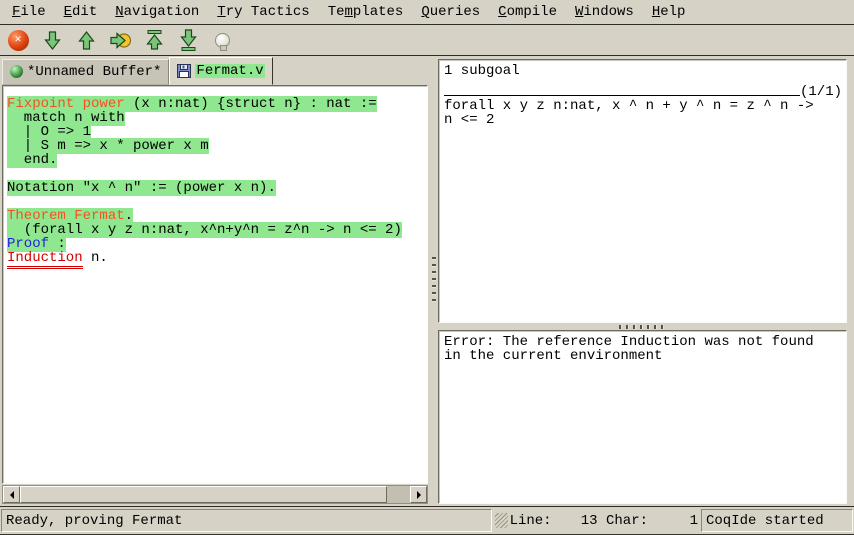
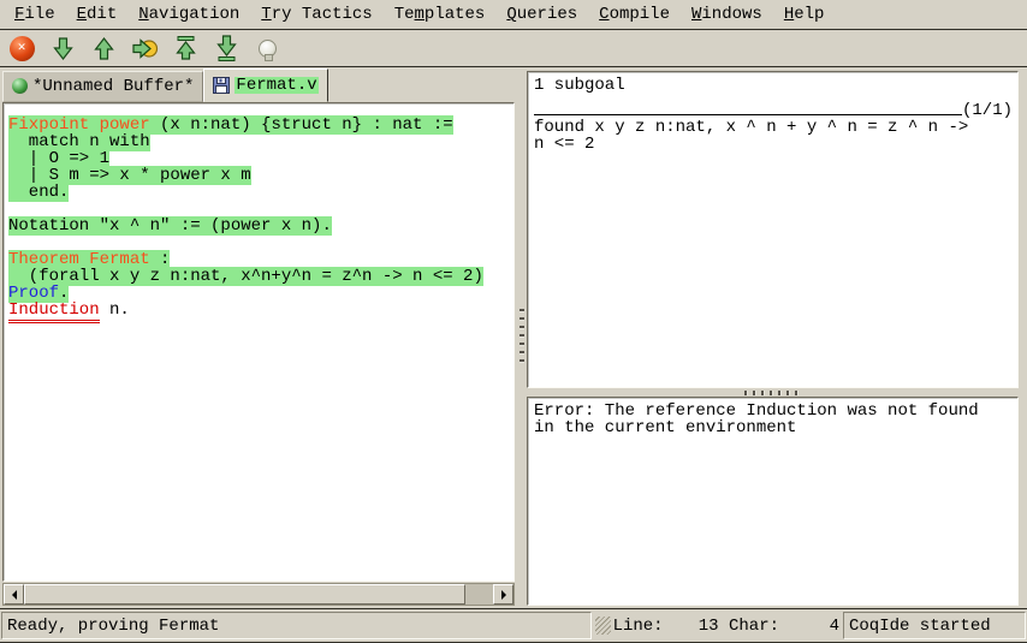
  File
  Edit
  Navigation
  Try Tactics
  Templates
  Queries
  Compile
  Windows
  Help
  ✕
  *Unnamed Buffer*
  Fermat.v
  Fixpoint power (x n:nat) {struct n} : nat :=
  match n with
  | O => 1
  | S m => x * power x m
  end.
  Notation "x ^ n" := (power x n).
- Theorem Fermat.
+ Theorem Fermat :
  (forall x y z n:nat, x^n+y^n = z^n -> n <= 2)
- Proof :
+ Proof.
  Induction n.
  1 subgoal
  (1/1)
- forall x y z n:nat, x ^ n + y ^ n = z ^ n ->
+ found x y z n:nat, x ^ n + y ^ n = z ^ n ->
  n <= 2
  Error: The reference Induction was not found
  in the current environment
  Ready, proving Fermat
  Line:
  13
  Char:
- 1
+ 4
  CoqIde started
